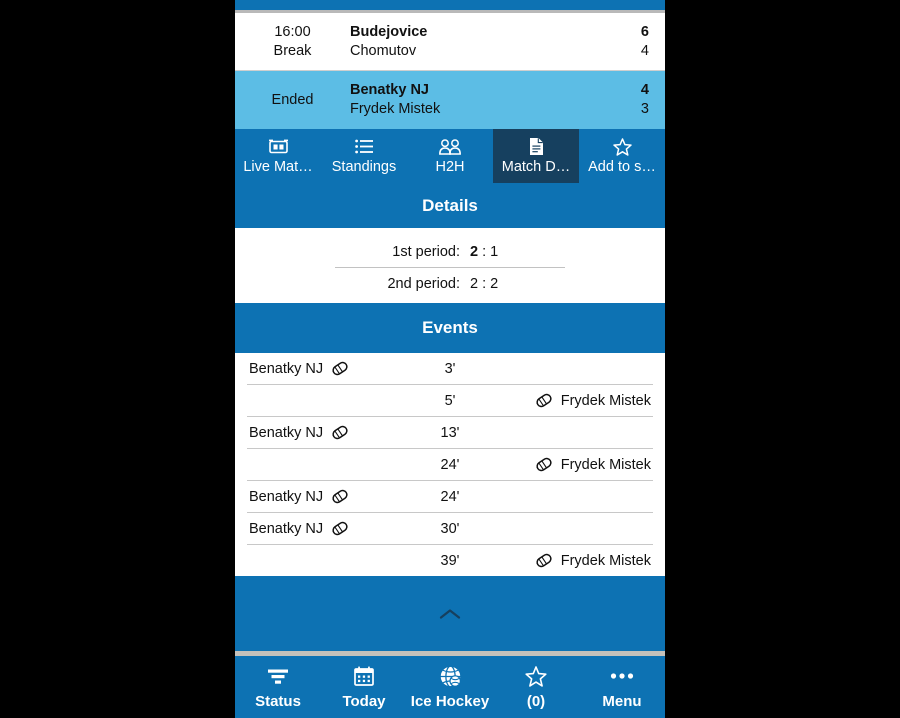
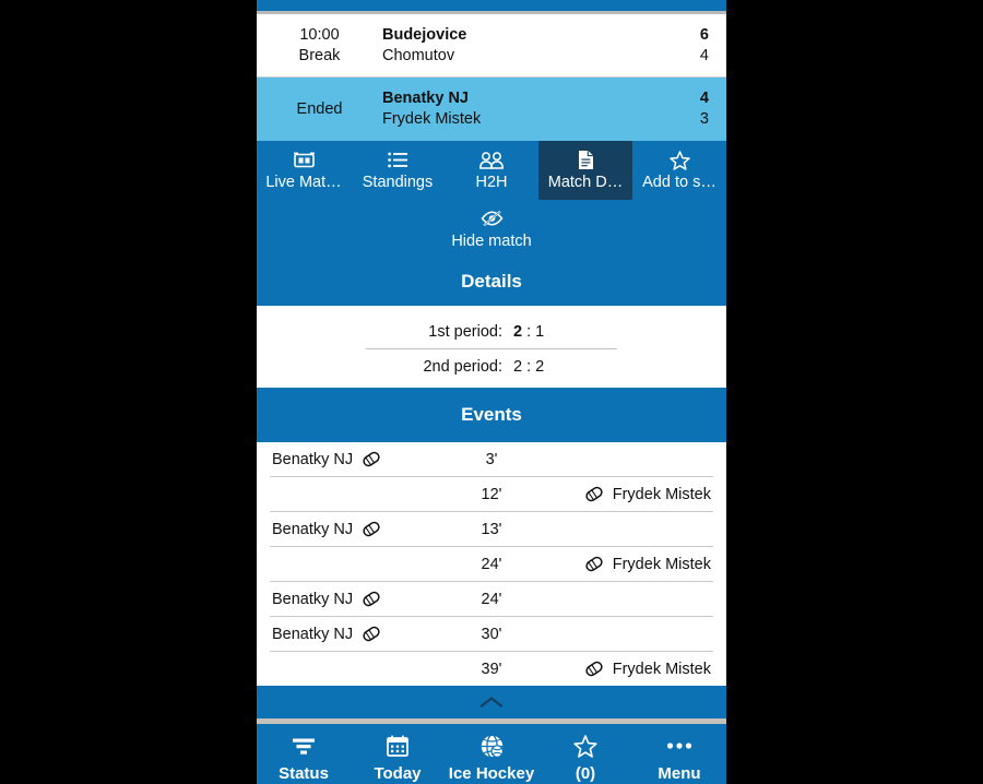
- 16:00
+ 10:00
  Break
  Budejovice
  Chomutov
  6
  4
  Ended
  Benatky NJ
  Frydek Mistek
  4
  3
  Live Mat…
  Standings
  H2H
  Match D…
  Add to s…
+ Hide match
  Details
  1st period:
  2 : 1
  2nd period:
  2 : 2
  Events
  Benatky NJ
  3'
- 5'
+ 12'
  Frydek Mistek
  Benatky NJ
  13'
  24'
  Frydek Mistek
  Benatky NJ
  24'
  Benatky NJ
  30'
  39'
  Frydek Mistek
  Status
  Today
  Ice Hockey
  (0)
  Menu
